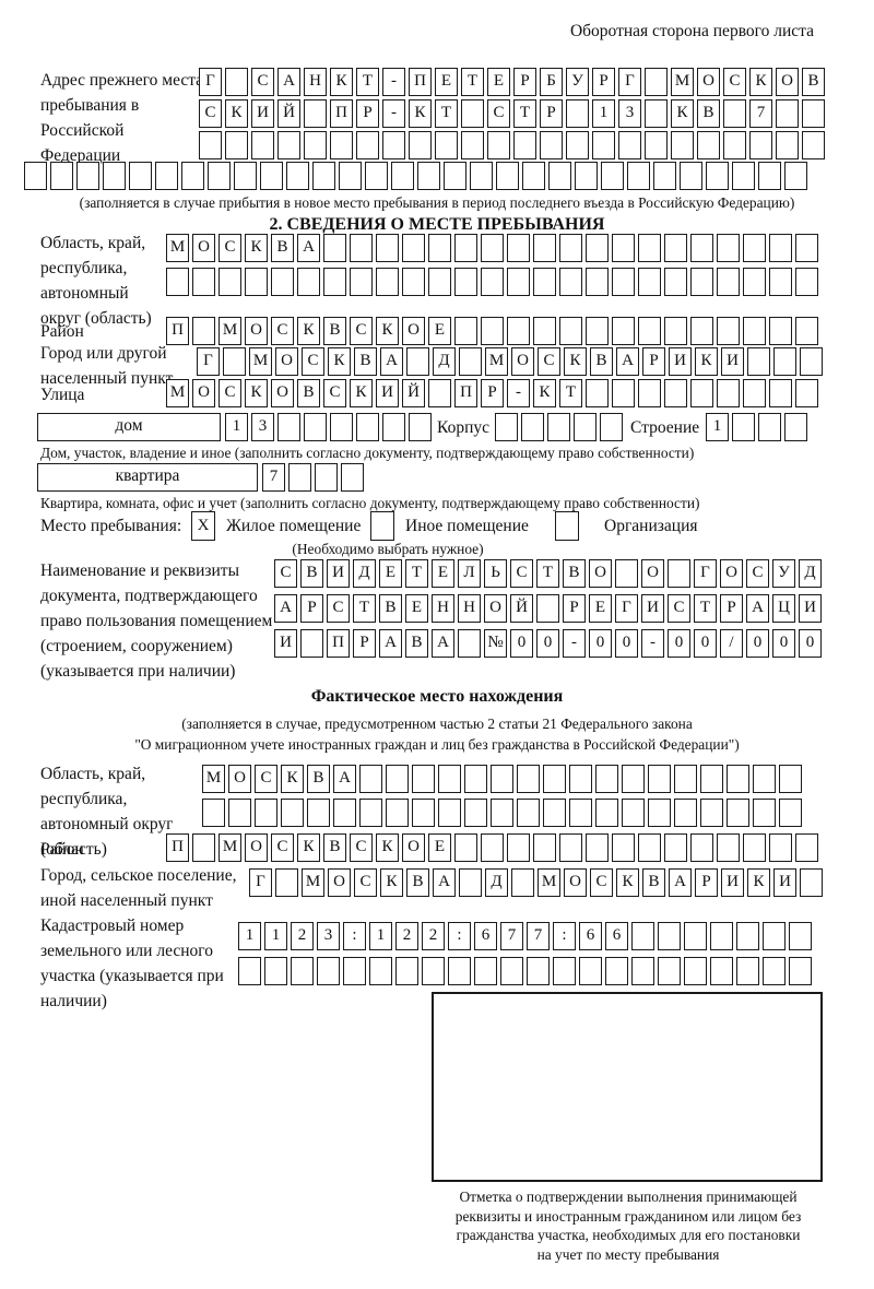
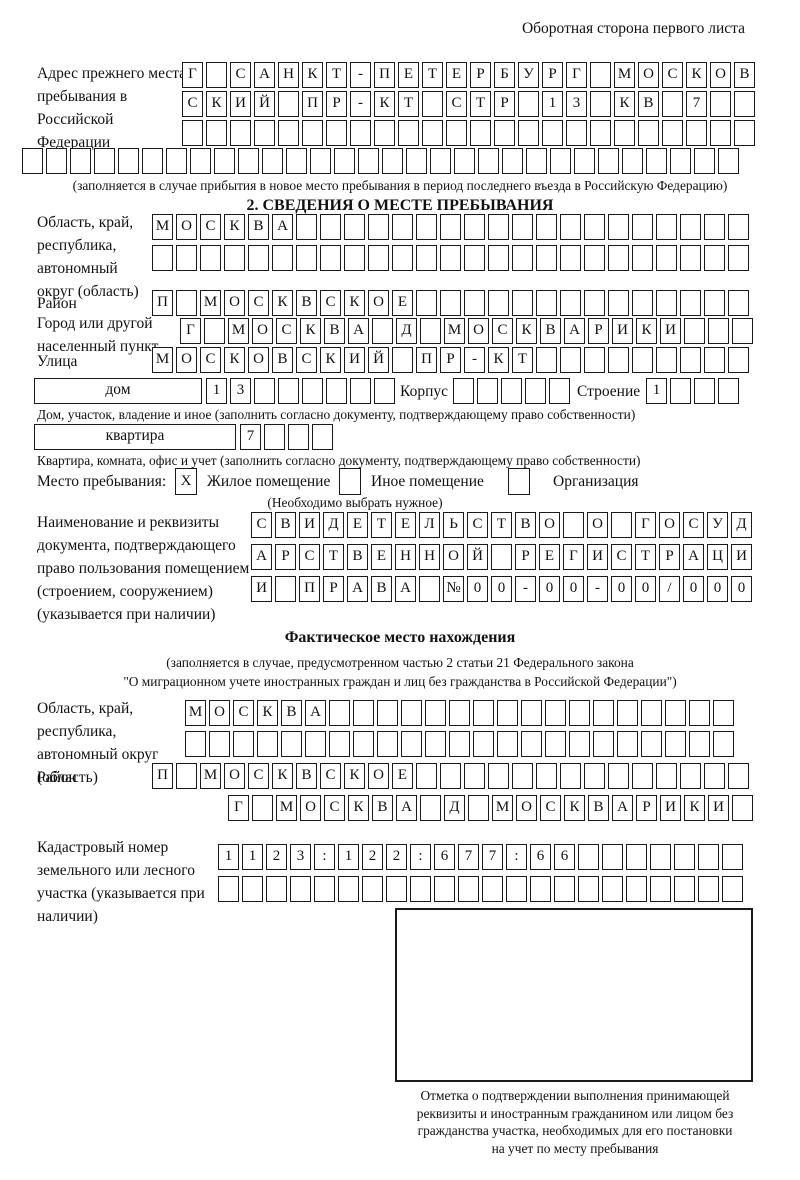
  Оборотная сторона первого листа
  Адрес прежнего мест пребывания в Российской Федерации
  Г С А Н К Т - П Е Т Е Р Б У Р Г М О С К О В
  С К И Й П Р - К Т С Т Р 1 3 К В 7
  (заполняется в случае прибытия в новое место пребывания в период последнего въезда в Российскую Федерацию)
  2. СВЕДЕНИЯ О МЕСТЕ ПРЕБЫВАНИЯ
  Область, край, республика, автономный округ (область)
  М О С К В А
  Район
  П М О С К В С К О Е
  Город или другой населенный пунк
  Г М О С К В А Д М О С К В А Р И К И
  Улица
  М О С К О В С К И Й П Р - К Т
  дом
  1 3
  Корпус
  Строение
  1
  Дом, участок, владение и иное (заполнить согласно документу, подтверждающему право собственности)
  квартира
  7
  Квартира, комната, офис и учет (заполнить согласно документу, подтверждающему право собственности)
  Место пребывания:
  X
  Жилое помещение
  Иное помещение
  Организация
  (Необходимо выбрать нужное)
  Наименование и реквизиты документа, подтверждающего право пользования помещением (строением, сооружением) (указывается при наличии)
  С В И Д Е Т Е Л Ь С Т В О О Г О С У Д
  А Р С Т В Е Н Н О Й Р Е Г И С Т Р А Ц И
  И П Р А В А № 0 0 - 0 0 - 0 0 / 0 0 0
  Фактическое место нахождения
  (заполняется в случае, предусмотренном частью 2 статьи 21 Федерального закона
  "О миграционном учете иностранных граждан и лиц без гражданства в Российской Федерации")
  Область, край, республика, автономный округ (область)
  М О С К В А
  Район
  П М О С К В С К О Е
- Город, сельское поселение, иной населенный пункт
  Г М О С К В А Д М О С К В А Р И К И
  Кадастровый номер земельного или лесного участка (указывается при наличии)
  1 1 2 3 : 1 2 2 : 6 7 7 : 6 6
  Отметка о подтверждении выполнения принимающей
  реквизиты и иностранным гражданином или лицом без
  гражданства участка, необходимых для его постановки
  на учет по месту пребывания
